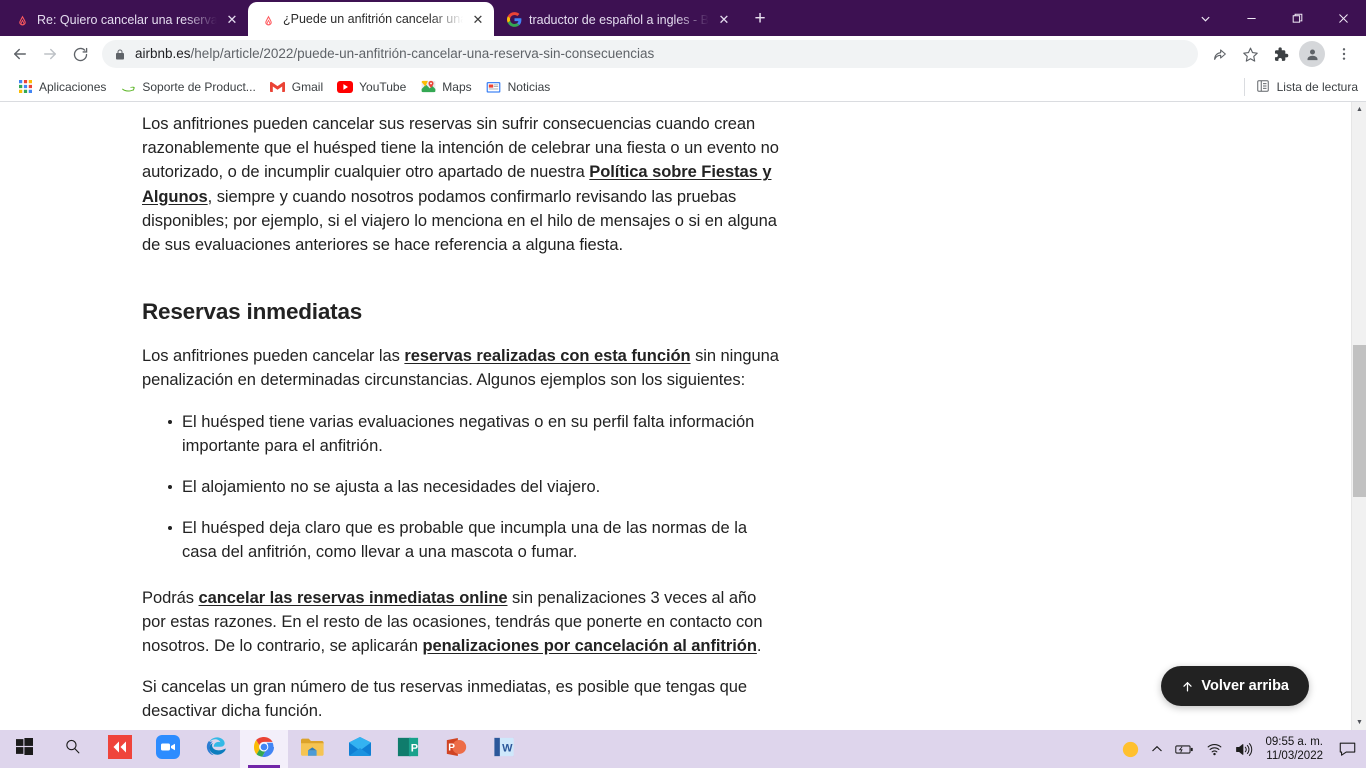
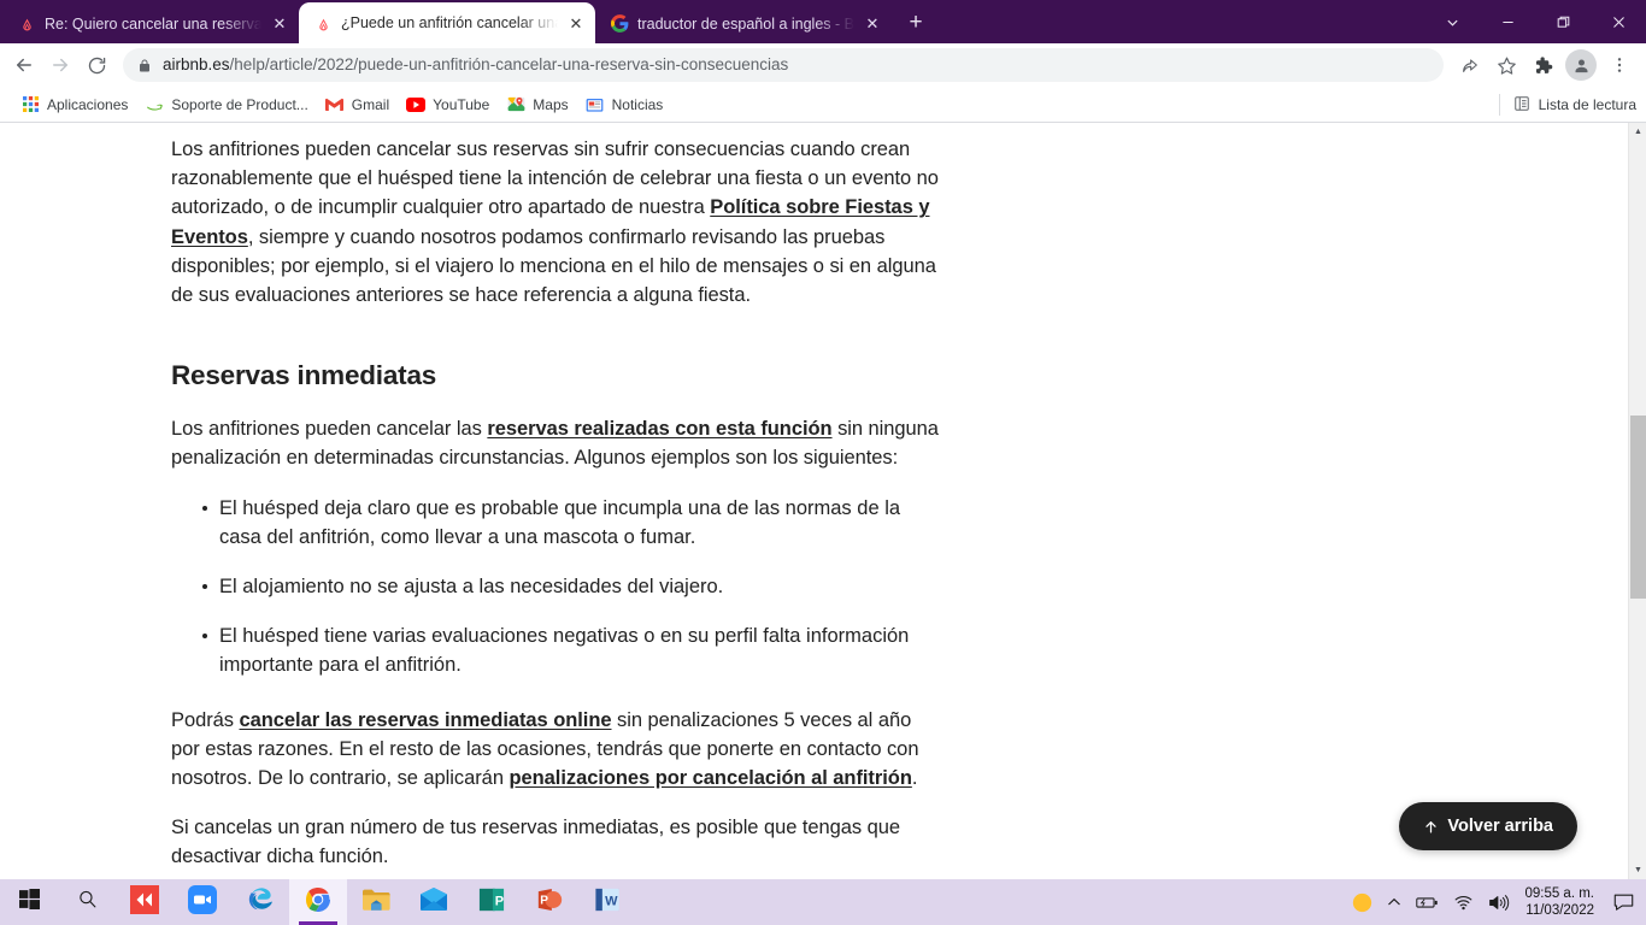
  Re: Quiero cancelar una reserva
  ✕
  ¿Puede un anfitrión cancelar un
  ✕
  traductor de español a ingles - B
  ✕
  +
  airbnb.es/help/article/2022/puede-un-anfitrión-cancelar-una-reserva-sin-consecuencias
  Aplicaciones
  Soporte de Product...
  Gmail
  YouTube
  Maps
  Noticias
  Lista de lectura
- Los anfitriones pueden cancelar sus reservas sin sufrir consecuencias cuando crean razonablemente que el huésped tiene la intención de celebrar una fiesta o un evento no autorizado, o de incumplir cualquier otro apartado de nuestra Política sobre Fiestas y Algunos, siempre y cuando nosotros podamos confirmarlo revisando las pruebas disponibles; por ejemplo, si el viajero lo menciona en el hilo de mensajes o si en alguna de sus evaluaciones anteriores se hace referencia a alguna fiesta.
+ Los anfitriones pueden cancelar sus reservas sin sufrir consecuencias cuando crean razonablemente que el huésped tiene la intención de celebrar una fiesta o un evento no autorizado, o de incumplir cualquier otro apartado de nuestra Política sobre Fiestas y Eventos, siempre y cuando nosotros podamos confirmarlo revisando las pruebas disponibles; por ejemplo, si el viajero lo menciona en el hilo de mensajes o si en alguna de sus evaluaciones anteriores se hace referencia a alguna fiesta.
  Reservas inmediatas
  Los anfitriones pueden cancelar las reservas realizadas con esta función sin ninguna penalización en determinadas circunstancias. Algunos ejemplos son los siguientes:
- El huésped tiene varias evaluaciones negativas o en su perfil falta información importante para el anfitrión.
+ El huésped deja claro que es probable que incumpla una de las normas de la casa del anfitrión, como llevar a una mascota o fumar.
  El alojamiento no se ajusta a las necesidades del viajero.
- El huésped deja claro que es probable que incumpla una de las normas de la casa del anfitrión, como llevar a una mascota o fumar.
+ El huésped tiene varias evaluaciones negativas o en su perfil falta información importante para el anfitrión.
- Podrás cancelar las reservas inmediatas online sin penalizaciones 3 veces al año por estas razones. En el resto de las ocasiones, tendrás que ponerte en contacto con nosotros. De lo contrario, se aplicarán penalizaciones por cancelación al anfitrión.
+ Podrás cancelar las reservas inmediatas online sin penalizaciones 5 veces al año por estas razones. En el resto de las ocasiones, tendrás que ponerte en contacto con nosotros. De lo contrario, se aplicarán penalizaciones por cancelación al anfitrión.
  Si cancelas un gran número de tus reservas inmediatas, es posible que tengas que desactivar dicha función.
  Volver arriba
  P
  P
  W
  09:55 a. m.
  11/03/2022
